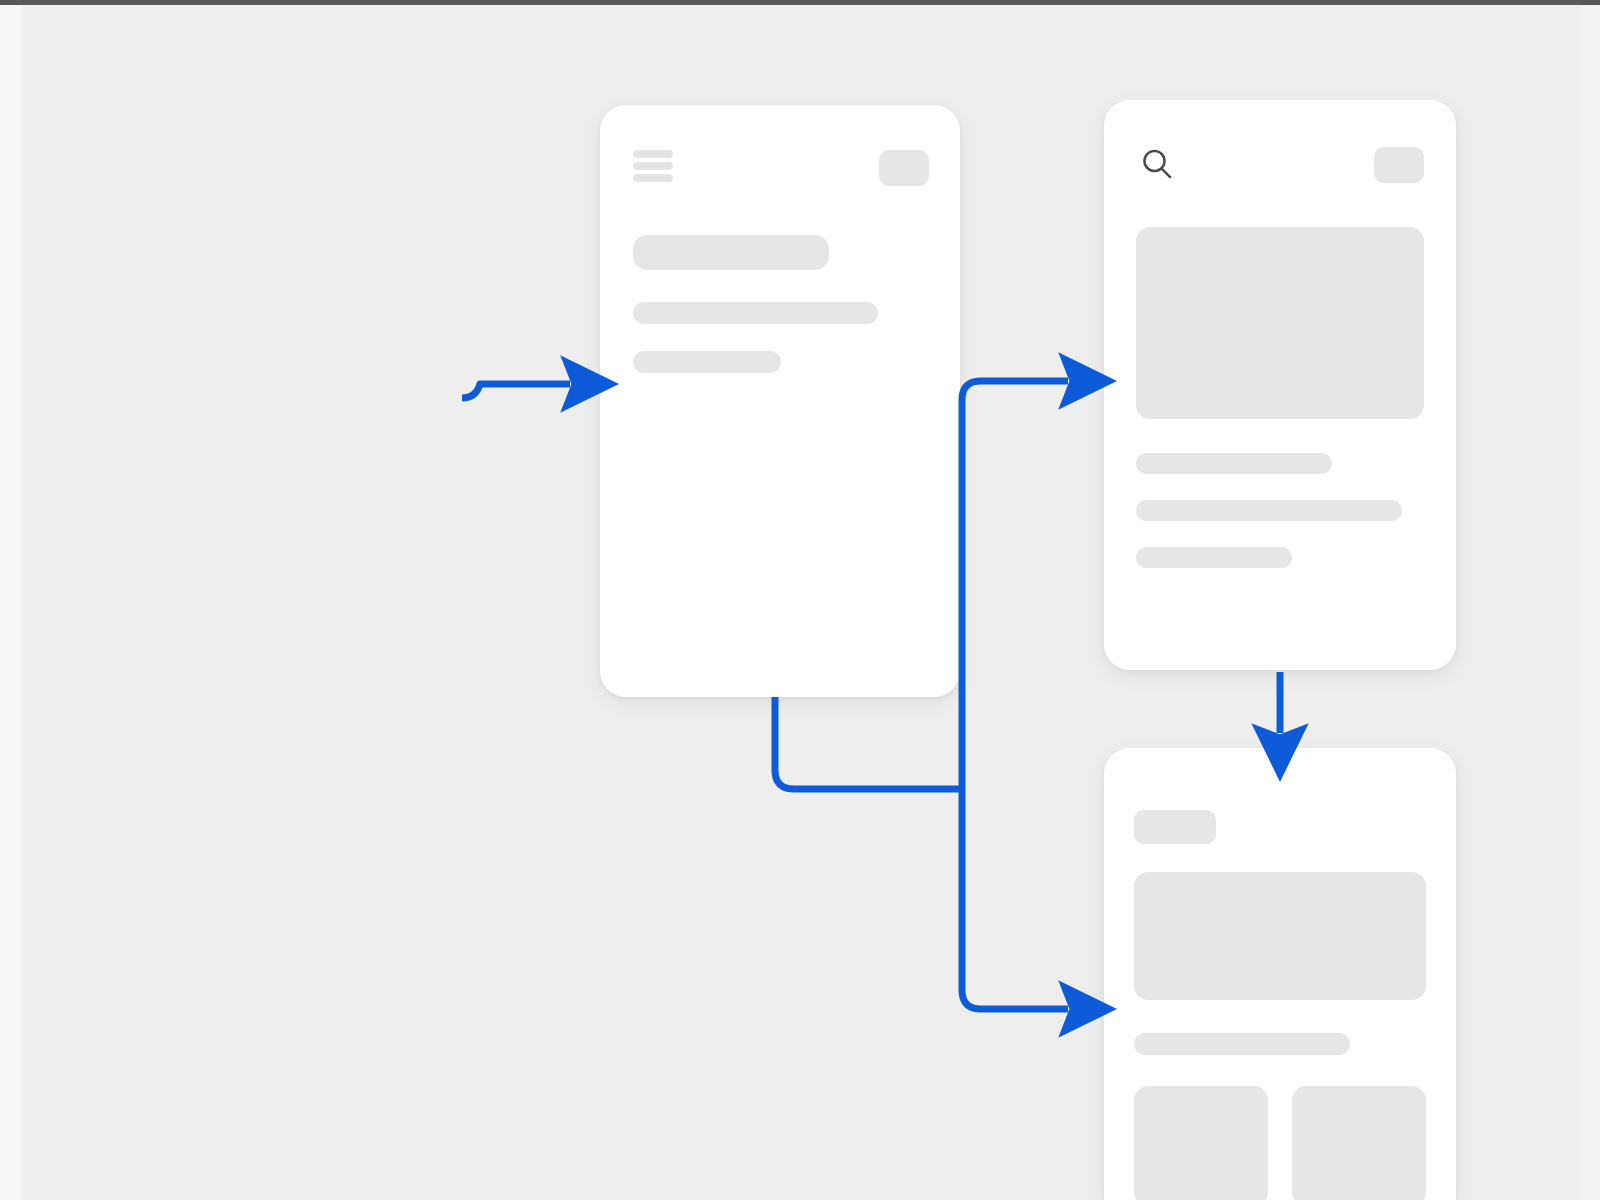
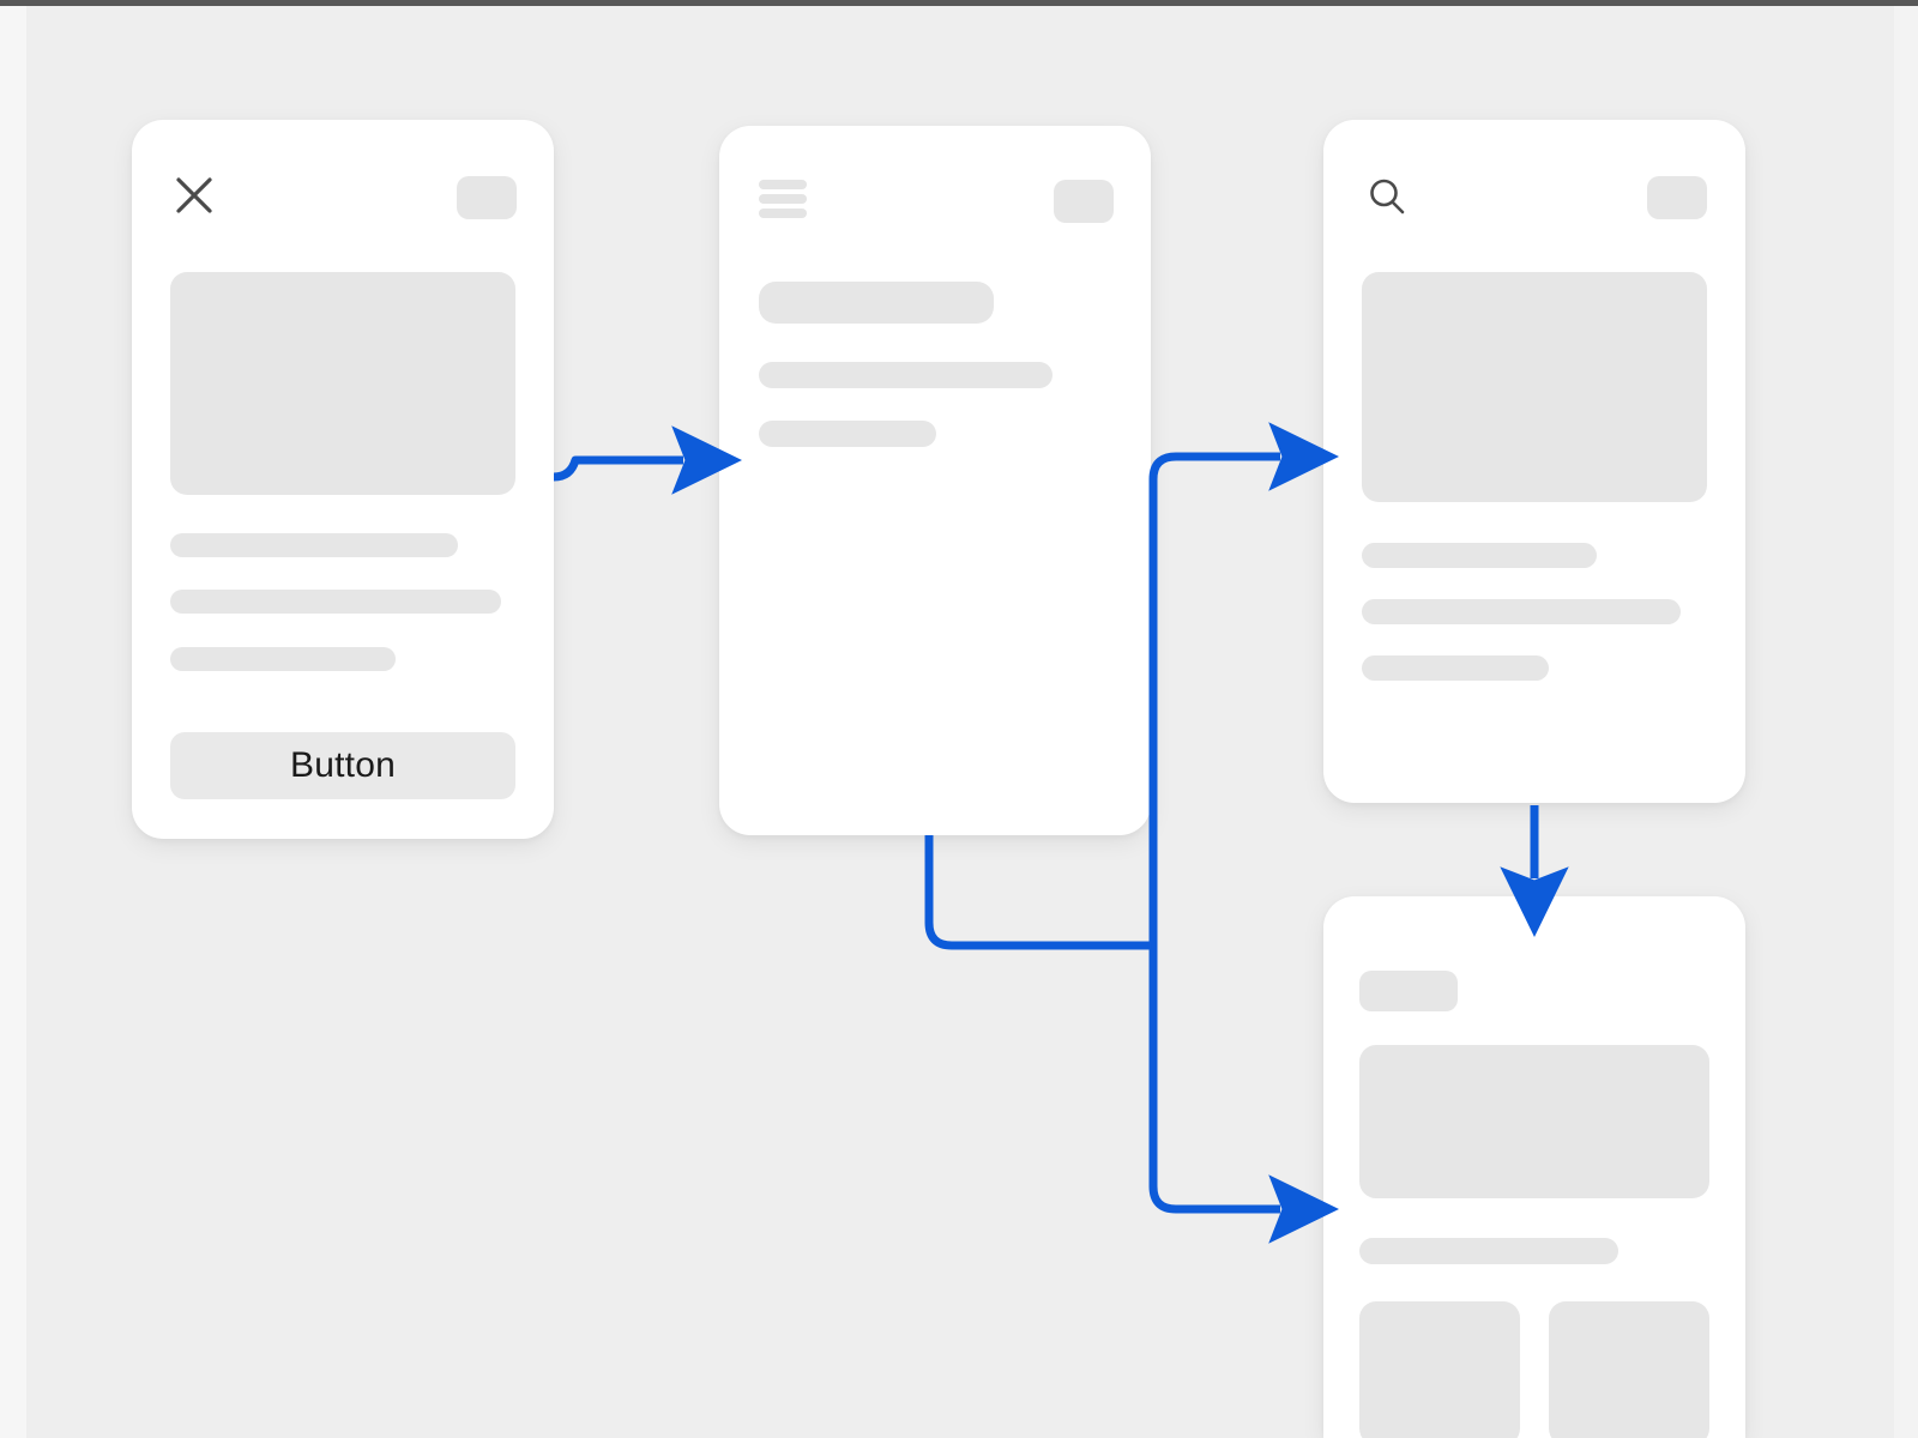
+ Button
